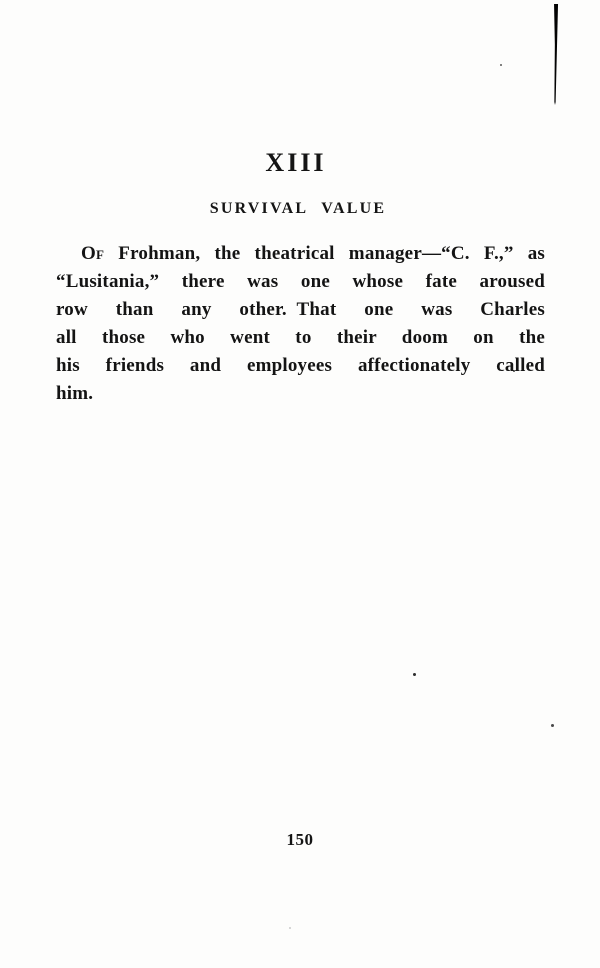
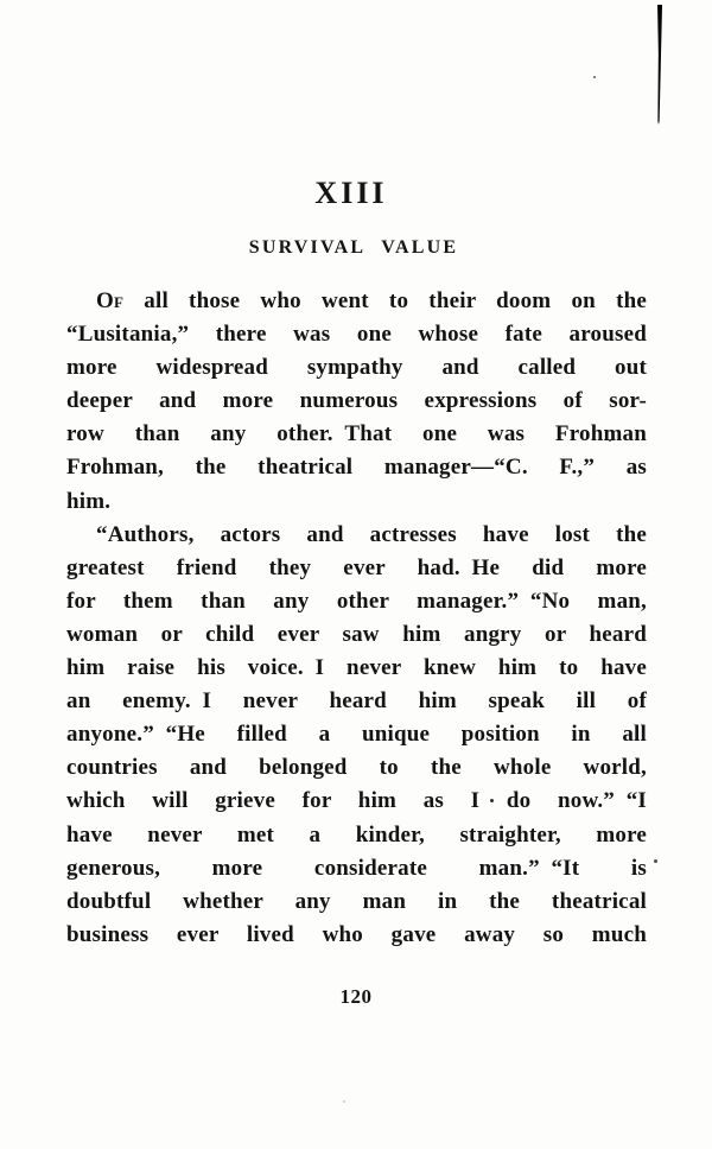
  XIII
  SURVIVAL VALUE
- Of Frohman, the theatrical manager—“C. F.,” as
+ Of all those who went to their doom on the
  “Lusitania,” there was one whose fate aroused
+ more widespread sympathy and called out
+ deeper and more numerous expressions of sor-
- row than any other. That one was Charles
+ row than any other. That one was Frohman
- all those who went to their doom on the
+ Frohman, the theatrical manager—“C. F.,” as
- his friends and employees affectionately called
  him.
+ “Authors, actors and actresses have lost the
+ greatest friend they ever had. He did more
+ for them than any other manager.” “No man,
+ woman or child ever saw him angry or heard
+ him raise his voice. I never knew him to have
+ an enemy. I never heard him speak ill of
+ anyone.” “He filled a unique position in all
+ countries and belonged to the whole world,
+ which will grieve for him as I do now.” “I
+ have never met a kinder, straighter, more
+ generous, more considerate man.” “It is
+ doubtful whether any man in the theatrical
+ business ever lived who gave away so much
- 150
+ 120
